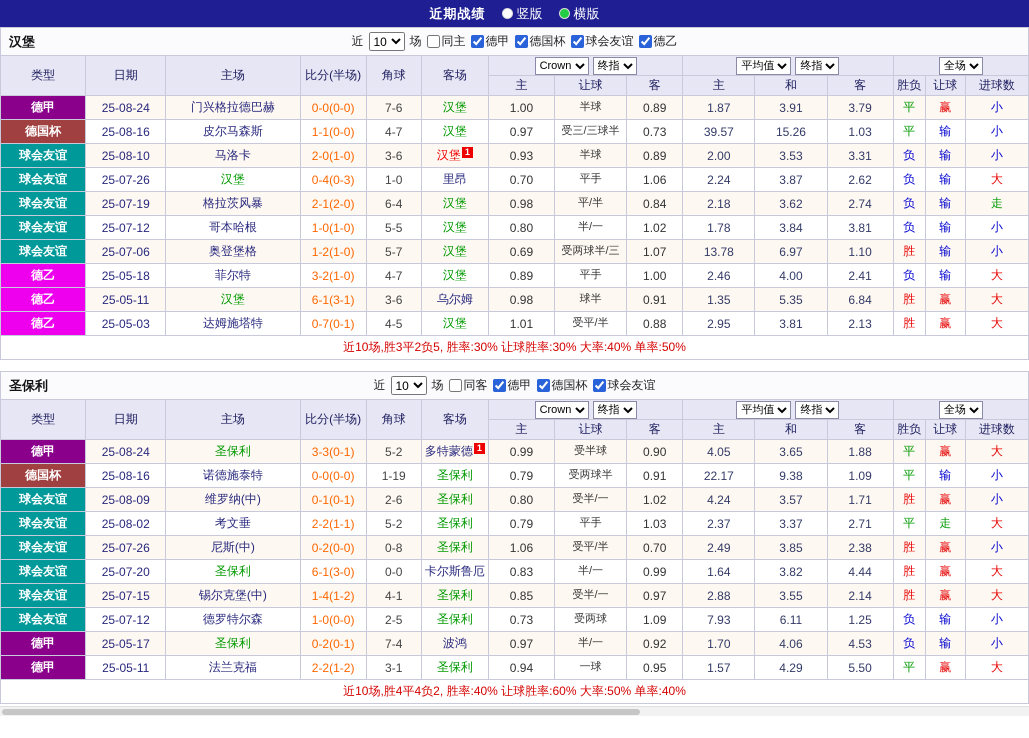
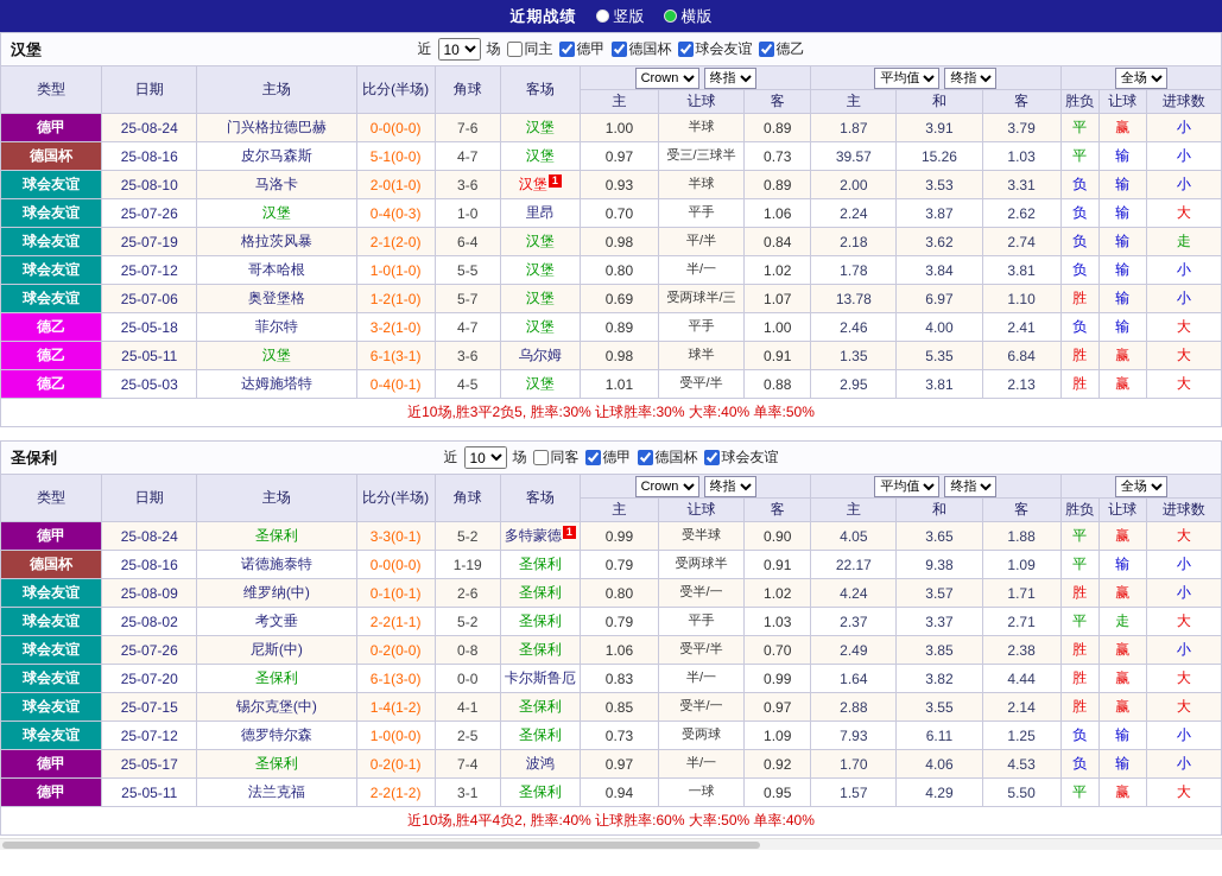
  近期战绩
  竖版
  横版
  汉堡
  近
  10
  场
  同主
  德甲
  德国杯
  球会友谊
  德乙
  类型	日期	主场	比分(半场)	角球	客场	Crown 终指	平均值 终指	全场
  主	让球	客	主	和	客	胜负	让球	进球数
  德甲	25-08-24	门兴格拉德巴赫	0-0(0-0)	7-6	汉堡	1.00	半球	0.89	1.87	3.91	3.79	平	赢	小
- 德国杯	25-08-16	皮尔马森斯	1-1(0-0)	4-7	汉堡	0.97	受三/三球半	0.73	39.57	15.26	1.03	平	输	小
+ 德国杯	25-08-16	皮尔马森斯	5-1(0-0)	4-7	汉堡	0.97	受三/三球半	0.73	39.57	15.26	1.03	平	输	小
  球会友谊	25-08-10	马洛卡	2-0(1-0)	3-6	汉堡 1	0.93	半球	0.89	2.00	3.53	3.31	负	输	小
  球会友谊	25-07-26	汉堡	0-4(0-3)	1-0	里昂	0.70	平手	1.06	2.24	3.87	2.62	负	输	大
  球会友谊	25-07-19	格拉茨风暴	2-1(2-0)	6-4	汉堡	0.98	平/半	0.84	2.18	3.62	2.74	负	输	走
  球会友谊	25-07-12	哥本哈根	1-0(1-0)	5-5	汉堡	0.80	半/一	1.02	1.78	3.84	3.81	负	输	小
  球会友谊	25-07-06	奥登堡格	1-2(1-0)	5-7	汉堡	0.69	受两球半/三	1.07	13.78	6.97	1.10	胜	输	小
  德乙	25-05-18	菲尔特	3-2(1-0)	4-7	汉堡	0.89	平手	1.00	2.46	4.00	2.41	负	输	大
  德乙	25-05-11	汉堡	6-1(3-1)	3-6	乌尔姆	0.98	球半	0.91	1.35	5.35	6.84	胜	赢	大
- 德乙	25-05-03	达姆施塔特	0-7(0-1)	4-5	汉堡	1.01	受平/半	0.88	2.95	3.81	2.13	胜	赢	大
+ 德乙	25-05-03	达姆施塔特	0-4(0-1)	4-5	汉堡	1.01	受平/半	0.88	2.95	3.81	2.13	胜	赢	大
  近10场,胜3平2负5, 胜率:30% 让球胜率:30% 大率:40% 单率:50%
  圣保利
  近
  10
  场
  同客
  德甲
  德国杯
  球会友谊
  类型	日期	主场	比分(半场)	角球	客场	Crown 终指	平均值 终指	全场
  主	让球	客	主	和	客	胜负	让球	进球数
  德甲	25-08-24	圣保利	3-3(0-1)	5-2	多特蒙德 1	0.99	受半球	0.90	4.05	3.65	1.88	平	赢	大
  德国杯	25-08-16	诺德施泰特	0-0(0-0)	1-19	圣保利	0.79	受两球半	0.91	22.17	9.38	1.09	平	输	小
  球会友谊	25-08-09	维罗纳(中)	0-1(0-1)	2-6	圣保利	0.80	受半/一	1.02	4.24	3.57	1.71	胜	赢	小
  球会友谊	25-08-02	考文垂	2-2(1-1)	5-2	圣保利	0.79	平手	1.03	2.37	3.37	2.71	平	走	大
  球会友谊	25-07-26	尼斯(中)	0-2(0-0)	0-8	圣保利	1.06	受平/半	0.70	2.49	3.85	2.38	胜	赢	小
  球会友谊	25-07-20	圣保利	6-1(3-0)	0-0	卡尔斯鲁厄	0.83	半/一	0.99	1.64	3.82	4.44	胜	赢	大
  球会友谊	25-07-15	锡尔克堡(中)	1-4(1-2)	4-1	圣保利	0.85	受半/一	0.97	2.88	3.55	2.14	胜	赢	大
  球会友谊	25-07-12	德罗特尔森	1-0(0-0)	2-5	圣保利	0.73	受两球	1.09	7.93	6.11	1.25	负	输	小
  德甲	25-05-17	圣保利	0-2(0-1)	7-4	波鸿	0.97	半/一	0.92	1.70	4.06	4.53	负	输	小
  德甲	25-05-11	法兰克福	2-2(1-2)	3-1	圣保利	0.94	一球	0.95	1.57	4.29	5.50	平	赢	大
  近10场,胜4平4负2, 胜率:40% 让球胜率:60% 大率:50% 单率:40%
